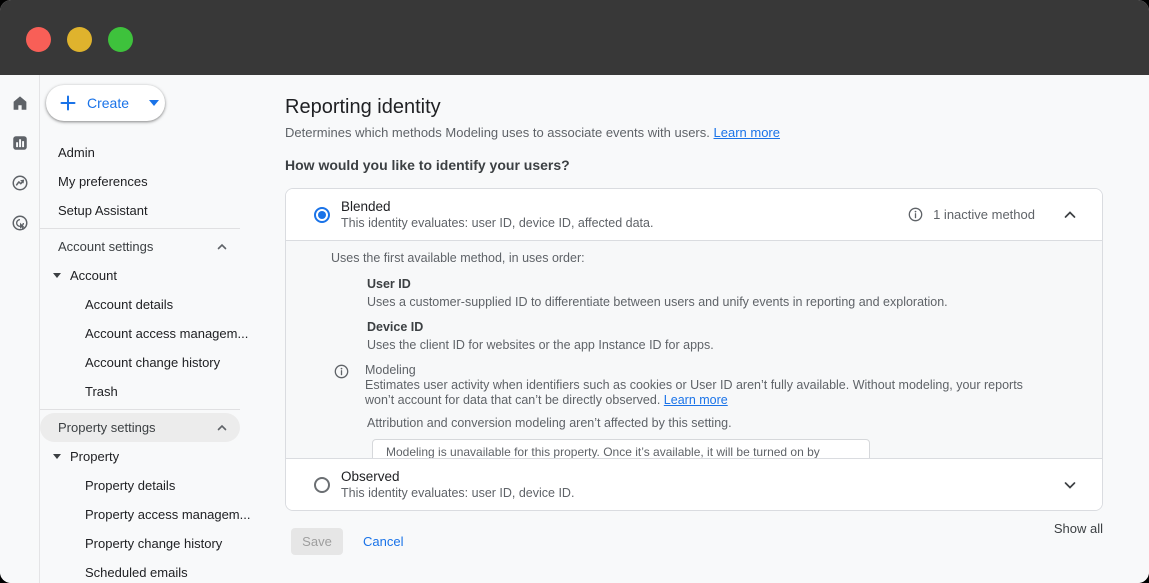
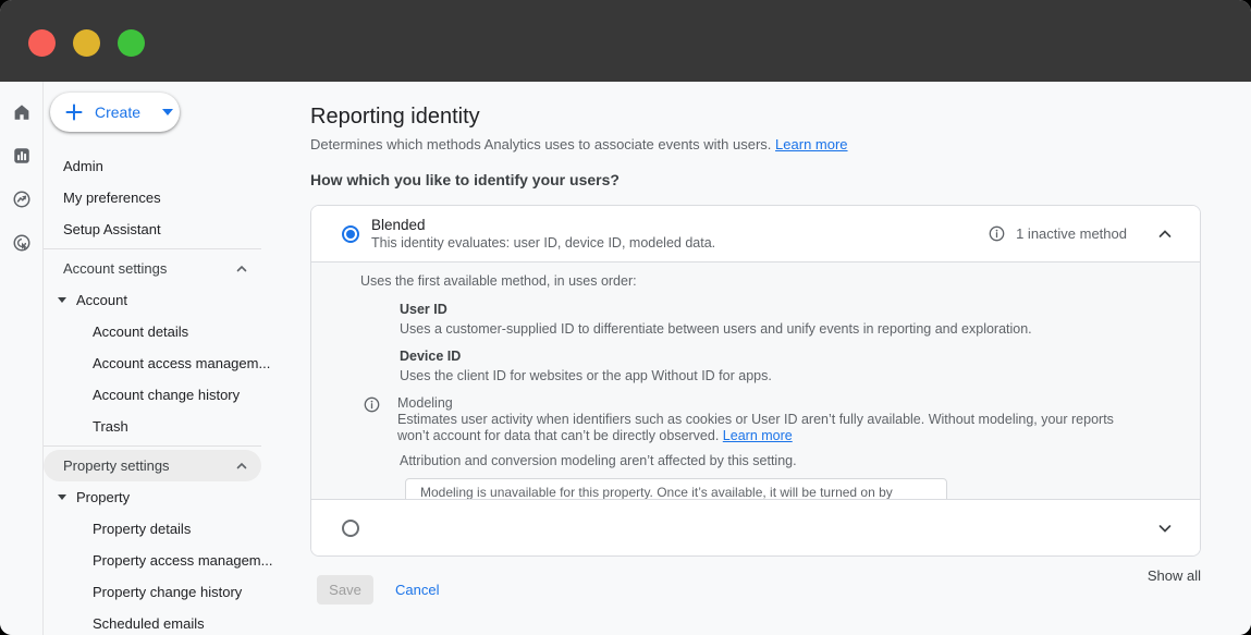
  Create
  Admin
  My preferences
  Setup Assistant
  Account settings
  Account
  Account details
  Account access managem...
  Account change history
  Trash
  Property settings
  Property
  Property details
  Property access managem...
  Property change history
  Scheduled emails
  Reporting identity
- Determines which methods Modeling uses to associate events with users. Learn more
+ Determines which methods Analytics uses to associate events with users. Learn more
- How would you like to identify your users?
+ How which you like to identify your users?
  Blended
- This identity evaluates: user ID, device ID, affected data.
+ This identity evaluates: user ID, device ID, modeled data.
  1 inactive method
  Uses the first available method, in uses order:
  User ID
  Uses a customer-supplied ID to differentiate between users and unify events in reporting and exploration.
  Device ID
- Uses the client ID for websites or the app Instance ID for apps.
+ Uses the client ID for websites or the app Without ID for apps.
  Modeling
  Estimates user activity when identifiers such as cookies or User ID aren’t fully available. Without modeling, your reports won’t account for data that can’t be directly observed. Learn more
  Attribution and conversion modeling aren’t affected by this setting.
  Modeling is unavailable for this property. Once it’s available, it will be turned on by
- Observed
- This identity evaluates: user ID, device ID.
  Show all
  Save
  Cancel
